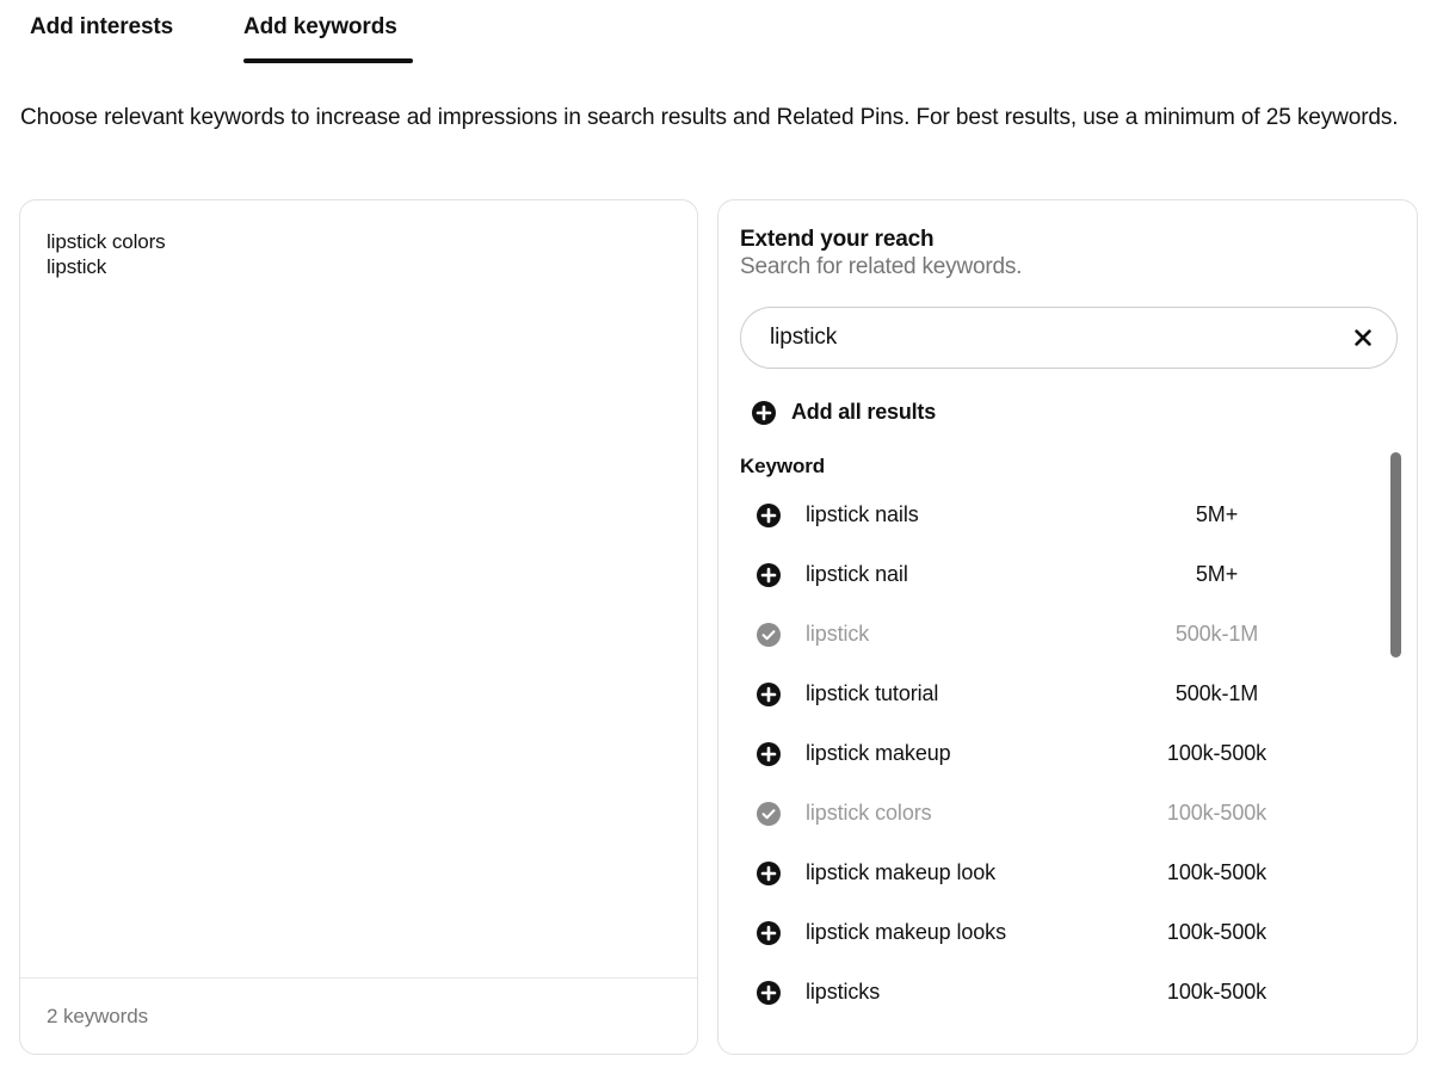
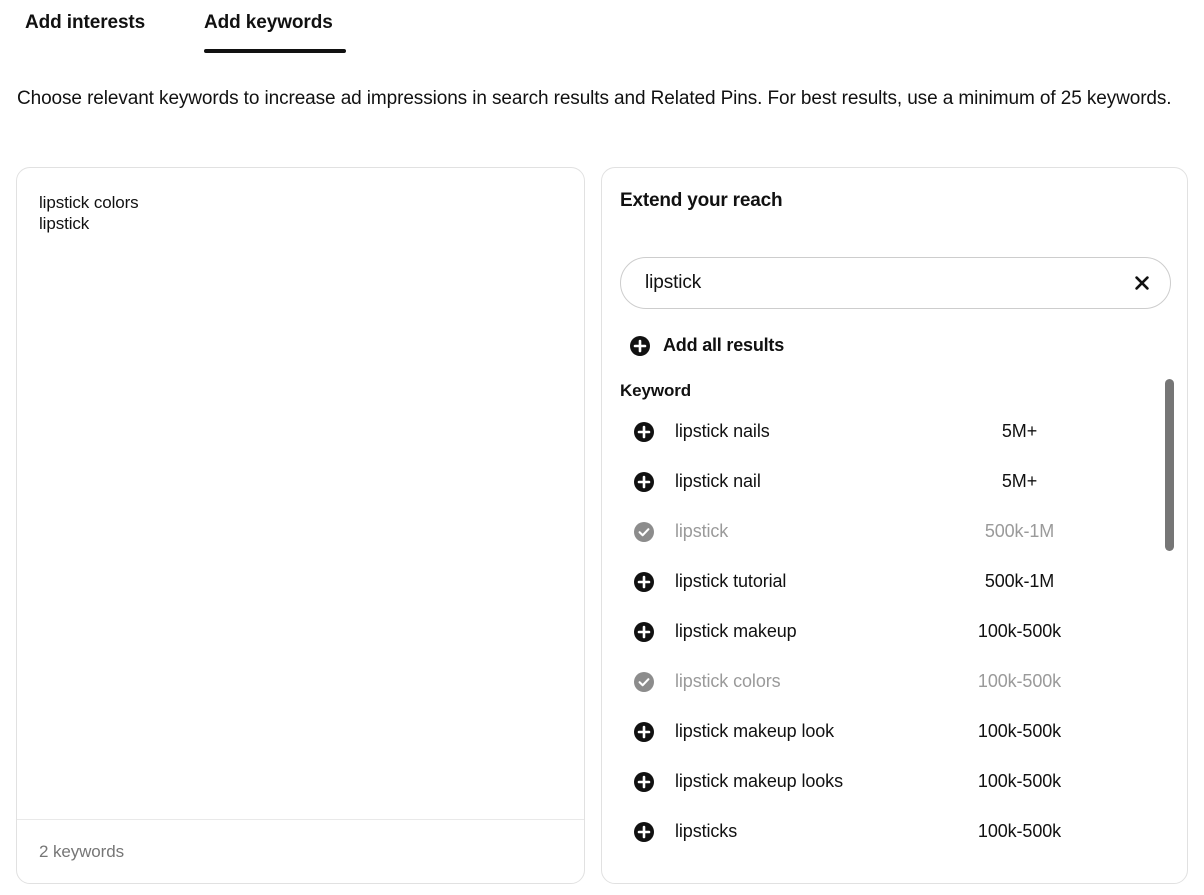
  Add interests
  Add keywords
  Choose relevant keywords to increase ad impressions in search results and Related Pins. For best results, use a minimum of 25 keywords.
  lipstick colors
  lipstick
  2 keywords
  Extend your reach
- Search for related keywords.
  lipstick
  Add all results
  Keyword
  lipstick nails
  5M+
  lipstick nail
  5M+
  lipstick
  500k-1M
  lipstick tutorial
  500k-1M
  lipstick makeup
  100k-500k
  lipstick colors
  100k-500k
  lipstick makeup look
  100k-500k
  lipstick makeup looks
  100k-500k
  lipsticks
  100k-500k
